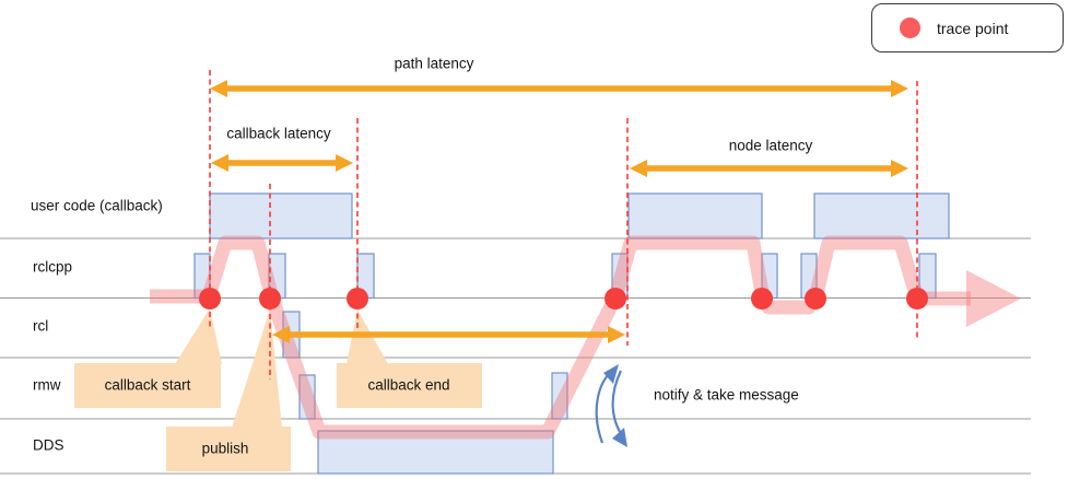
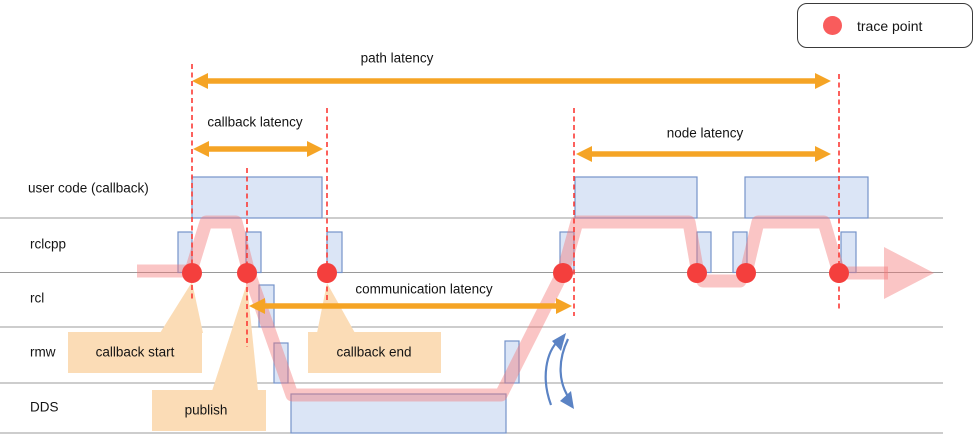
  user code (callback)
  rclcpp
  rcl
  rmw
  DDS
  path latency
  callback latency
  node latency
+ communication latency
  callback start
  publish
  callback end
- notify & take message
  trace point
